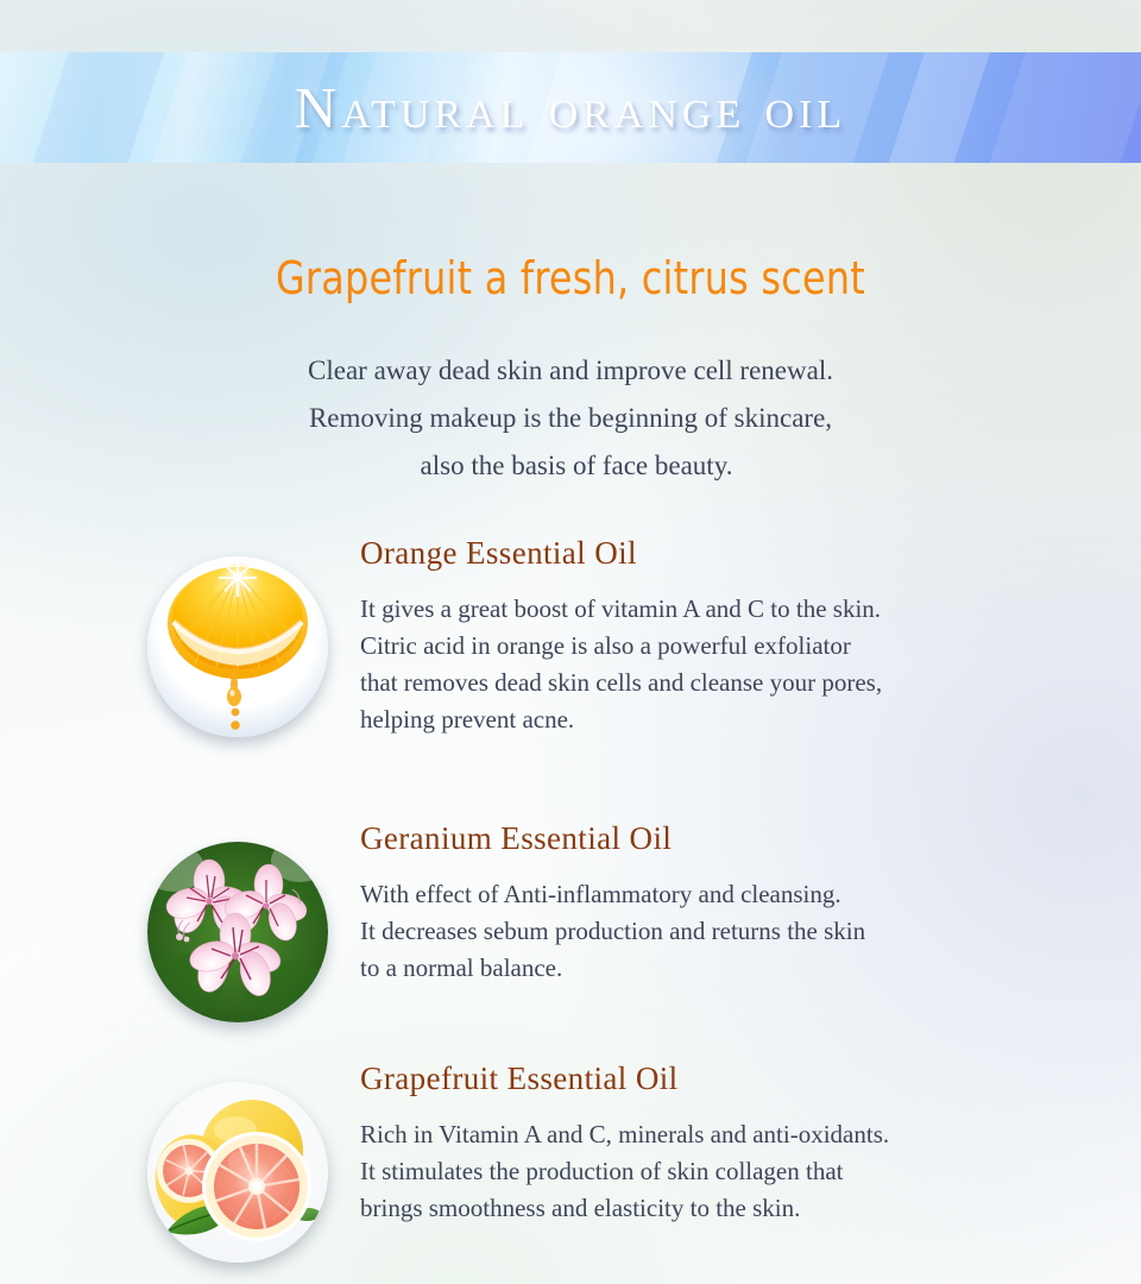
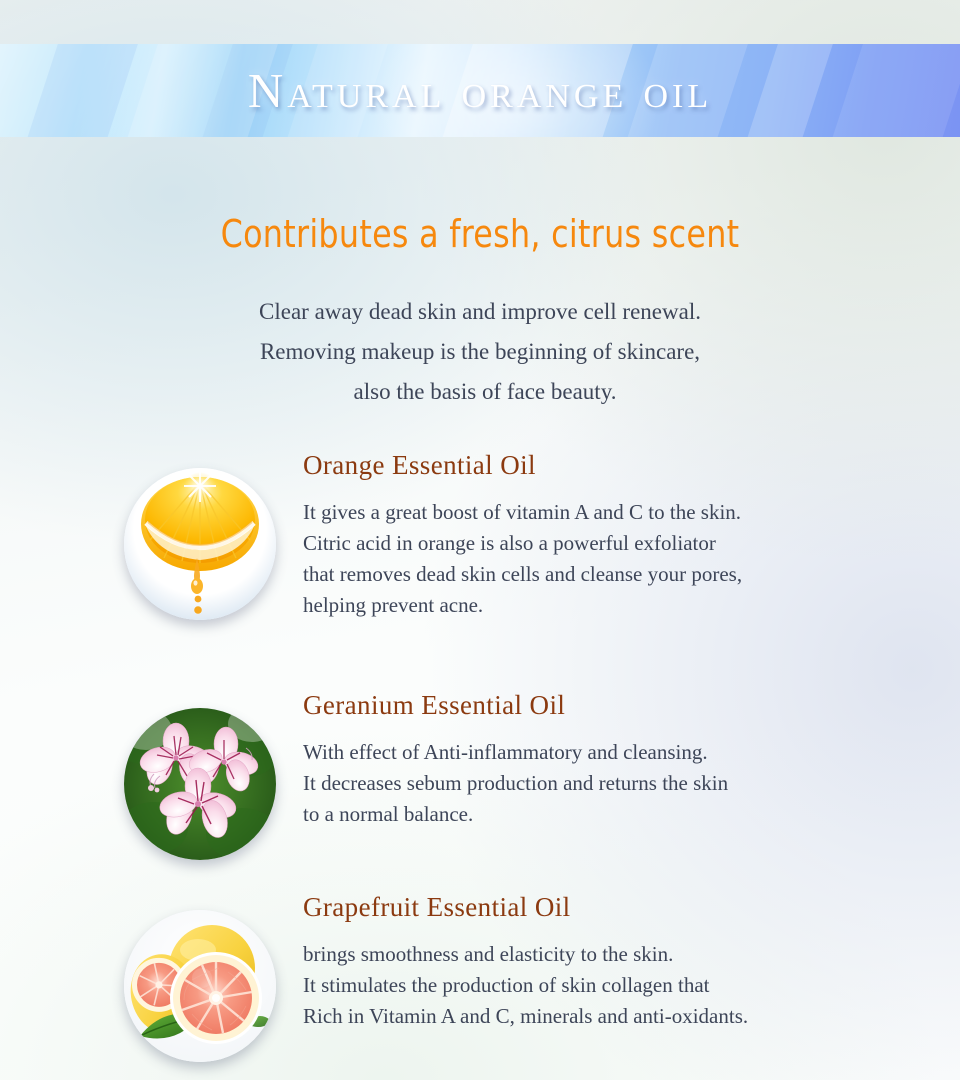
  Natural orange oil
- Grapefruit a fresh, citrus scent
+ Contributes a fresh, citrus scent
  Clear away dead skin and improve cell renewal.
  Removing makeup is the beginning of skincare,
  also the basis of face beauty.
  Orange Essential Oil
  It gives a great boost of vitamin A and C to the skin.
  Citric acid in orange is also a powerful exfoliator
  that removes dead skin cells and cleanse your pores,
  helping prevent acne.
  Geranium Essential Oil
  With effect of Anti-inflammatory and cleansing.
  It decreases sebum production and returns the skin
  to a normal balance.
  Grapefruit Essential Oil
- Rich in Vitamin A and C, minerals and anti-oxidants.
+ brings smoothness and elasticity to the skin.
  It stimulates the production of skin collagen that
- brings smoothness and elasticity to the skin.
+ Rich in Vitamin A and C, minerals and anti-oxidants.
